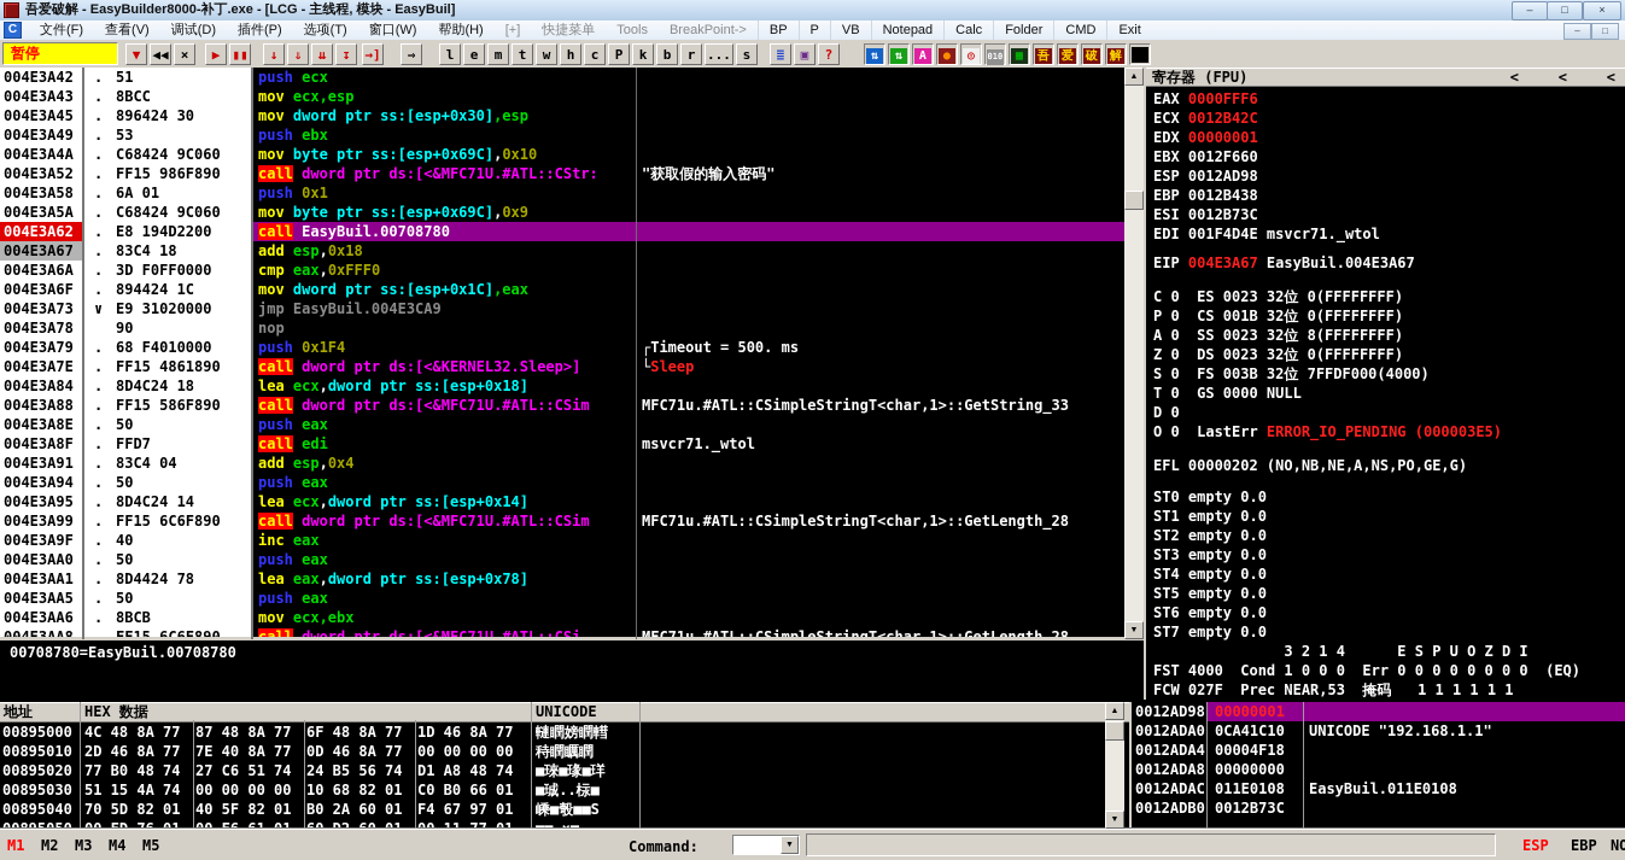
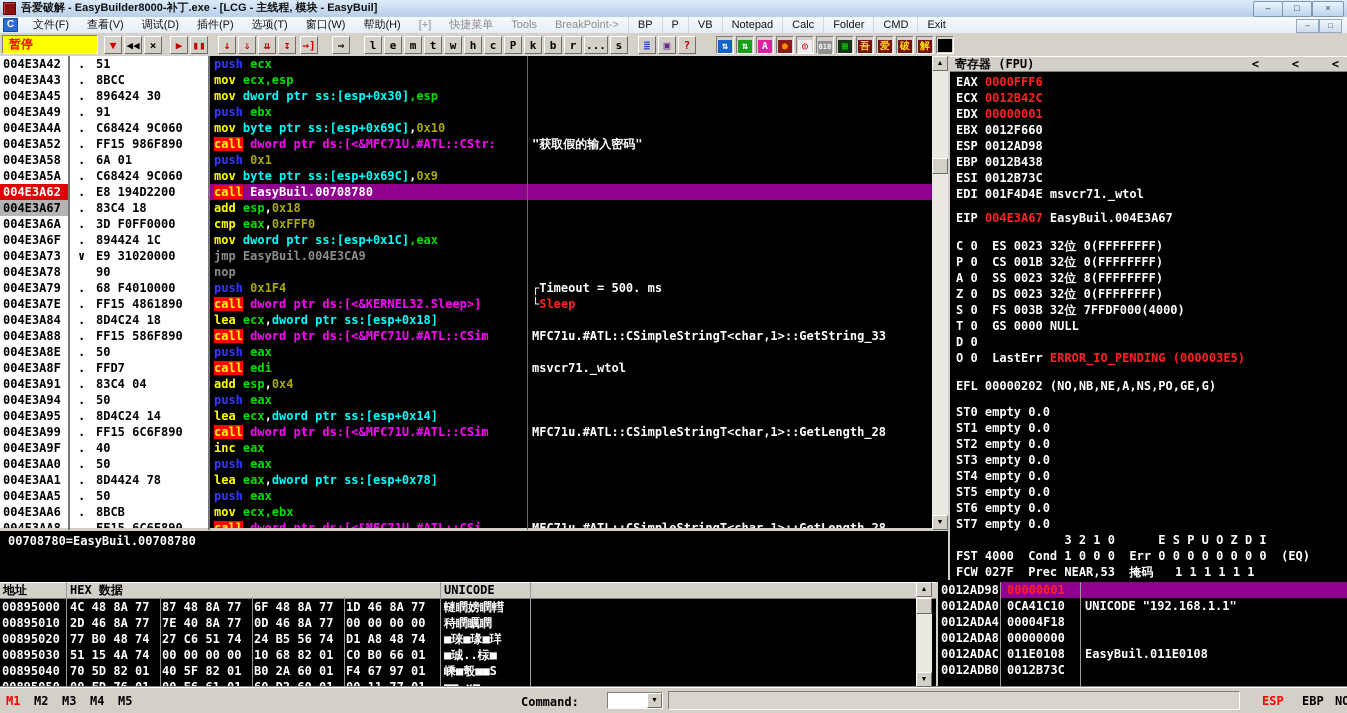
  吾爱破解 - EasyBuilder8000-补丁.exe - [LCG - 主线程, 模块 - EasyBuil]
  –
  □
  ×
  C
  文件(F) 查看(V) 调试(D) 插件(P) 选项(T) 窗口(W) 帮助(H) [+] 快捷菜单 Tools BreakPoint-> BP P VB Notepad Calc Folder CMD Exit
  –
  □
  暂停
  ▼
  ◀◀
  ×
  ▶
  ▮▮
  ↓
  ⇓
  ⇊
  ↧
  →]
  ⇒
  l
  e
  m
  t
  w
  h
  c
  P
  k
  b
  r
  ...
  s
  ≣
  ▣
  ?
  ⇅
  ⇅
  A
  ●
  ◎
  010
  ▦
  吾
  爱
  破
  解
  004E3A42
  .
  51
  push ecx
  004E3A43
  .
  8BCC
  mov ecx,esp
  004E3A45
  .
  896424 30
  mov dword ptr ss:[esp+0x30],esp
  004E3A49
  .
- 53
+ 91
  push ebx
  004E3A4A
  .
  C68424 9C060
  mov byte ptr ss:[esp+0x69C],0x10
  004E3A52
  .
  FF15 986F890
  call dword ptr ds:[<&MFC71U.#ATL::CStr:
  "获取假的输入密码"
  004E3A58
  .
  6A 01
  push 0x1
  004E3A5A
  .
  C68424 9C060
  mov byte ptr ss:[esp+0x69C],0x9
  004E3A62
  .
  E8 194D2200
  call EasyBuil.00708780
  004E3A67
  .
  83C4 18
  add esp,0x18
  004E3A6A
  .
  3D F0FF0000
  cmp eax,0xFFF0
  004E3A6F
  .
  894424 1C
  mov dword ptr ss:[esp+0x1C],eax
  004E3A73
  ∨
  E9 31020000
  jmp EasyBuil.004E3CA9
  004E3A78
  90
  nop
  004E3A79
  .
  68 F4010000
  push 0x1F4
  ┌Timeout = 500. ms
  004E3A7E
  .
  FF15 4861890
  call dword ptr ds:[<&KERNEL32.Sleep>]
  └Sleep
  004E3A84
  .
  8D4C24 18
  lea ecx,dword ptr ss:[esp+0x18]
  004E3A88
  .
  FF15 586F890
  call dword ptr ds:[<&MFC71U.#ATL::CSim
  MFC71u.#ATL::CSimpleStringT<char,1>::GetString_33
  004E3A8E
  .
  50
  push eax
  004E3A8F
  .
  FFD7
  call edi
  msvcr71._wtol
  004E3A91
  .
  83C4 04
  add esp,0x4
  004E3A94
  .
  50
  push eax
  004E3A95
  .
  8D4C24 14
  lea ecx,dword ptr ss:[esp+0x14]
  004E3A99
  .
  FF15 6C6F890
  call dword ptr ds:[<&MFC71U.#ATL::CSim
  MFC71u.#ATL::CSimpleStringT<char,1>::GetLength_28
  004E3A9F
  .
  40
  inc eax
  004E3AA0
  .
  50
  push eax
  004E3AA1
  .
  8D4424 78
  lea eax,dword ptr ss:[esp+0x78]
  004E3AA5
  .
  50
  push eax
  004E3AA6
  .
  8BCB
  mov ecx,ebx
  寄存器 (FPU)
  <
  <
  <
  EAX 0000FFF6
  ECX 0012B42C
  EDX 00000001
  EBX 0012F660
  ESP 0012AD98
  EBP 0012B438
  ESI 0012B73C
  EDI 001F4D4E msvcr71._wtol
  EIP 004E3A67 EasyBuil.004E3A67
  C 0 ES 0023 32位 0(FFFFFFFF)
  P 0 CS 001B 32位 0(FFFFFFFF)
  A 0 SS 0023 32位 8(FFFFFFFF)
  Z 0 DS 0023 32位 0(FFFFFFFF)
  S 0 FS 003B 32位 7FFDF000(4000)
  T 0 GS 0000 NULL
  D 0
  O 0 LastErr ERROR_IO_PENDING (000003E5)
  EFL 00000202 (NO,NB,NE,A,NS,PO,GE,G)
  ST0 empty 0.0
  ST1 empty 0.0
  ST2 empty 0.0
  ST3 empty 0.0
  ST4 empty 0.0
  ST5 empty 0.0
  ST6 empty 0.0
  ST7 empty 0.0
- 3 2 1 4 E S P U O Z D I
+ 3 2 1 0 E S P U O Z D I
  FST 4000 Cond 1 0 0 0 Err 0 0 0 0 0 0 0 0 (EQ)
  FCW 027F Prec NEAR,53 掩码 1 1 1 1 1 1
  00708780=EasyBuil.00708780
  地址
  HEX 数据
  UNICODE
  00895000
  4C 48 8A 77
  87 48 8A 77
  6F 48 8A 77
  1D 46 8A 77
  轋瞤嫎瞤轊
  00895010
  2D 46 8A 77
  7E 40 8A 77
  0D 46 8A 77
  00 00 00 00
  秲瞤矋瞤
  00895020
  77 B0 48 74
  27 C6 51 74
  24 B5 56 74
  D1 A8 48 74
  ■琜■瑑■珜
  00895030
  51 15 4A 74
  00 00 00 00
  10 68 82 01
  C0 B0 66 01
  ■珹..柡■
  00895040
  70 5D 82 01
  40 5F 82 01
  B0 2A 60 01
  F4 67 97 01
  嵊■彀■■S
  00000001
  0012AD98
  0CA41C10
  UNICODE "192.168.1.1"
  0012ADA0
  00004F18
  0012ADA4
  00000000
  0012ADA8
  011E0108
  EasyBuil.011E0108
  0012ADAC
  0012B73C
  0012ADB0
  M1
  M2
  M3
  M4
  M5
  Command:
  ESP
  EBP
  NO
